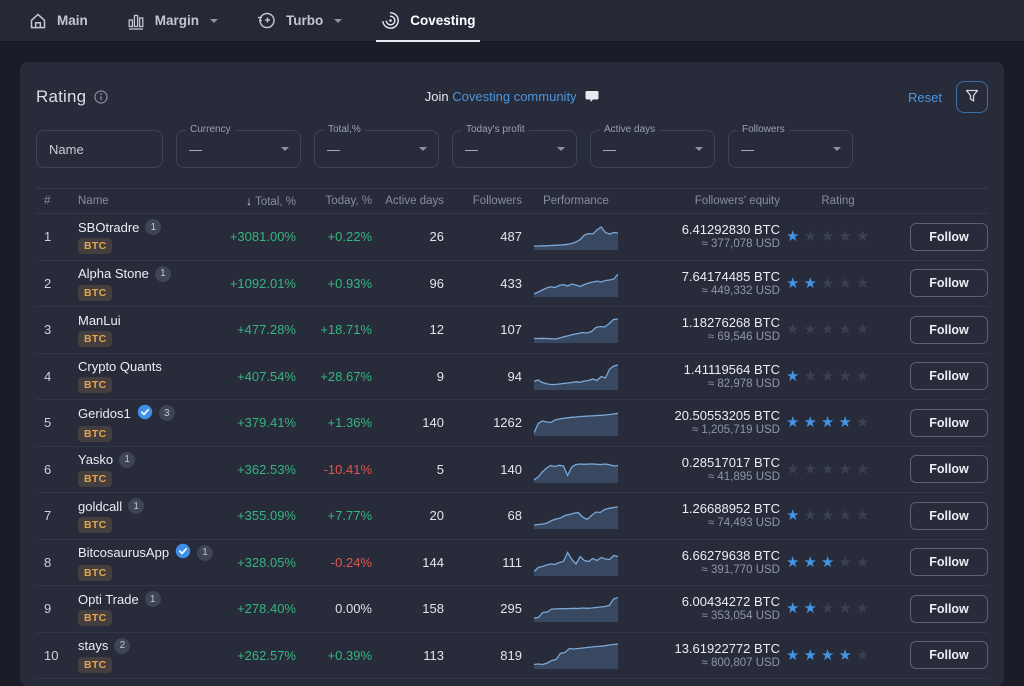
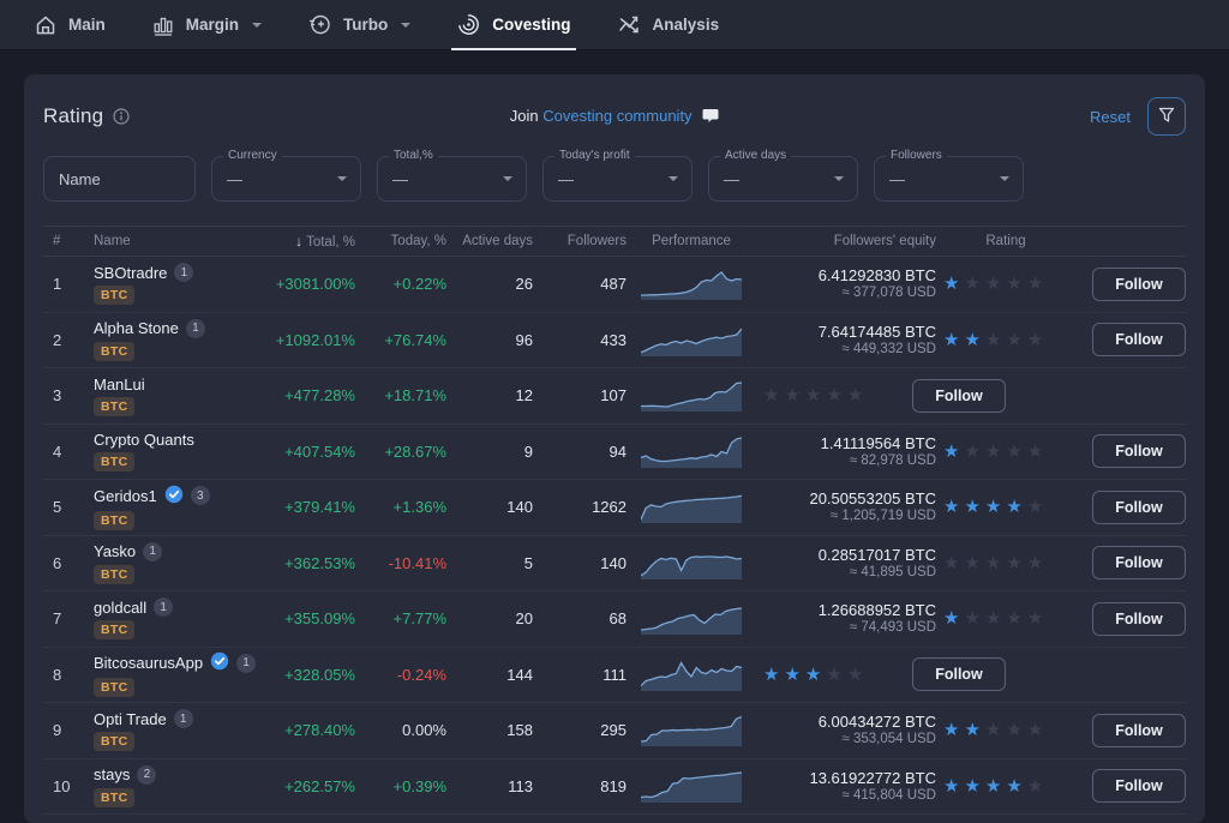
  Main
  Margin
  Turbo
  Covesting
+ Analysis
  Rating
  Join Covesting community
  Reset
  Name
  Currency
  —
  Total,%
  —
  Today's profit
  —
  Active days
  —
  Followers
  —
  #
  Name
  ↓ Total, %
  Today, %
  Active days
  Followers
  Performance
  Followers' equity
  Rating
  1
  SBOtradre
  1
  BTC
  +3081.00%
  +0.22%
  26
  487
  6.41292830 BTC
  ≈ 377,078 USD
  Follow
  2
  Alpha Stone
  1
  BTC
  +1092.01%
- +0.93%
+ +76.74%
  96
  433
  7.64174485 BTC
  ≈ 449,332 USD
  Follow
  3
  ManLui
  BTC
  +477.28%
  +18.71%
  12
  107
- 1.18276268 BTC
- ≈ 69,546 USD
  Follow
  4
  Crypto Quants
  BTC
  +407.54%
  +28.67%
  9
  94
  1.41119564 BTC
  ≈ 82,978 USD
  Follow
  5
  Geridos1
  3
  BTC
  +379.41%
  +1.36%
  140
  1262
  20.50553205 BTC
  ≈ 1,205,719 USD
  ★★★★
  Follow
  6
  Yasko
  1
  BTC
  +362.53%
  -10.41%
  5
  140
  0.28517017 BTC
  ≈ 41,895 USD
  Follow
  7
  goldcall
  1
  BTC
  +355.09%
  +7.77%
  20
  68
  1.26688952 BTC
  ≈ 74,493 USD
  Follow
  8
  BitcosaurusApp
  1
  BTC
  +328.05%
  -0.24%
  144
  111
- 6.66279638 BTC
- ≈ 391,770 USD
  Follow
  9
  Opti Trade
  1
  BTC
  +278.40%
  0.00%
  158
  295
  6.00434272 BTC
  ≈ 353,054 USD
  Follow
  10
  stays
  2
  BTC
  +262.57%
  +0.39%
  113
  819
  13.61922772 BTC
- ≈ 800,807 USD
+ ≈ 415,804 USD
  ★★★★
  Follow
